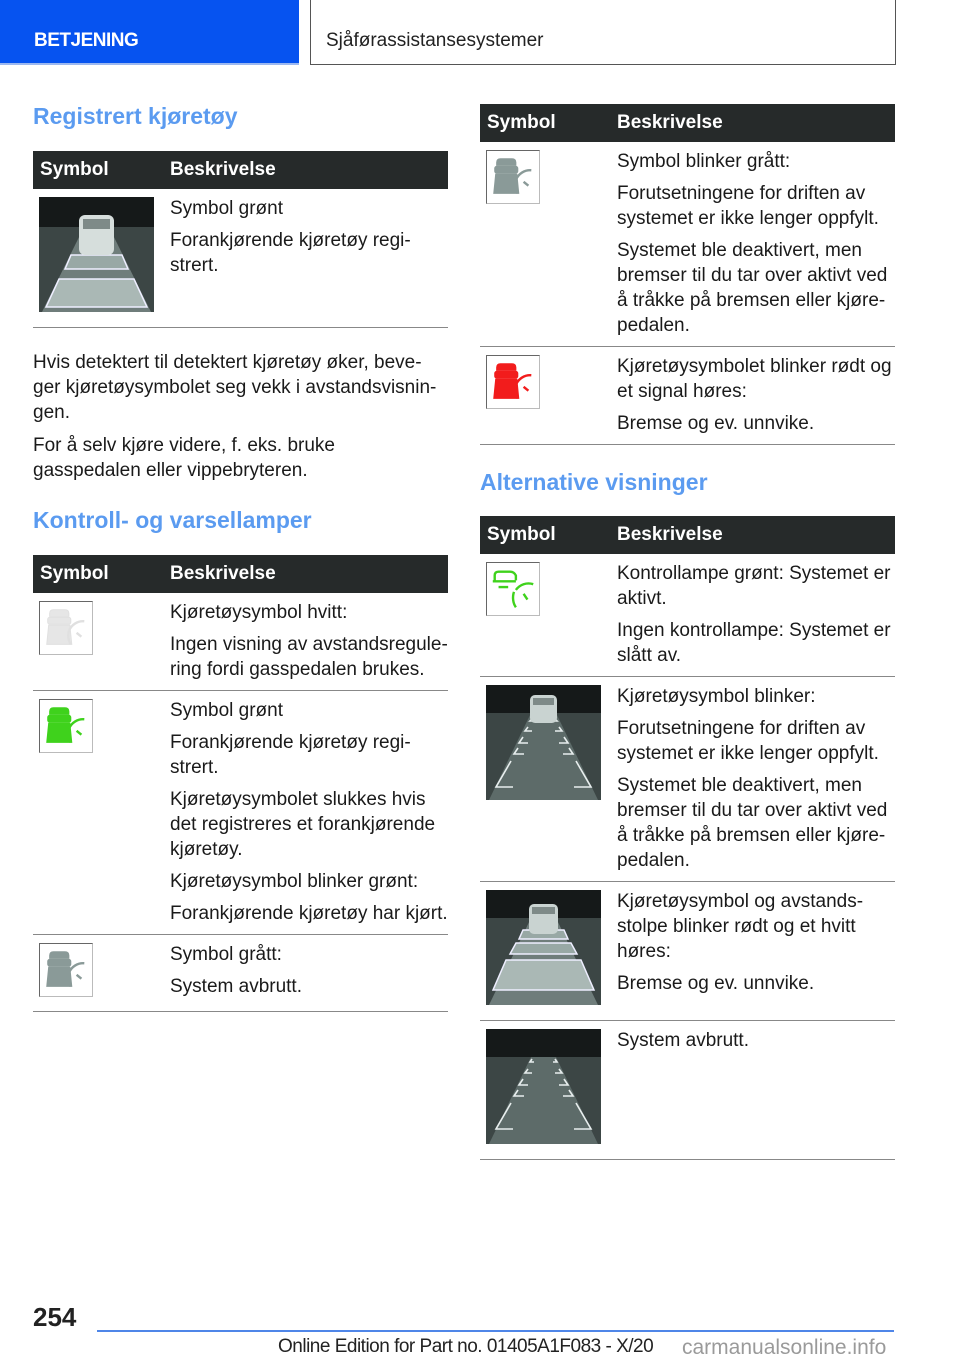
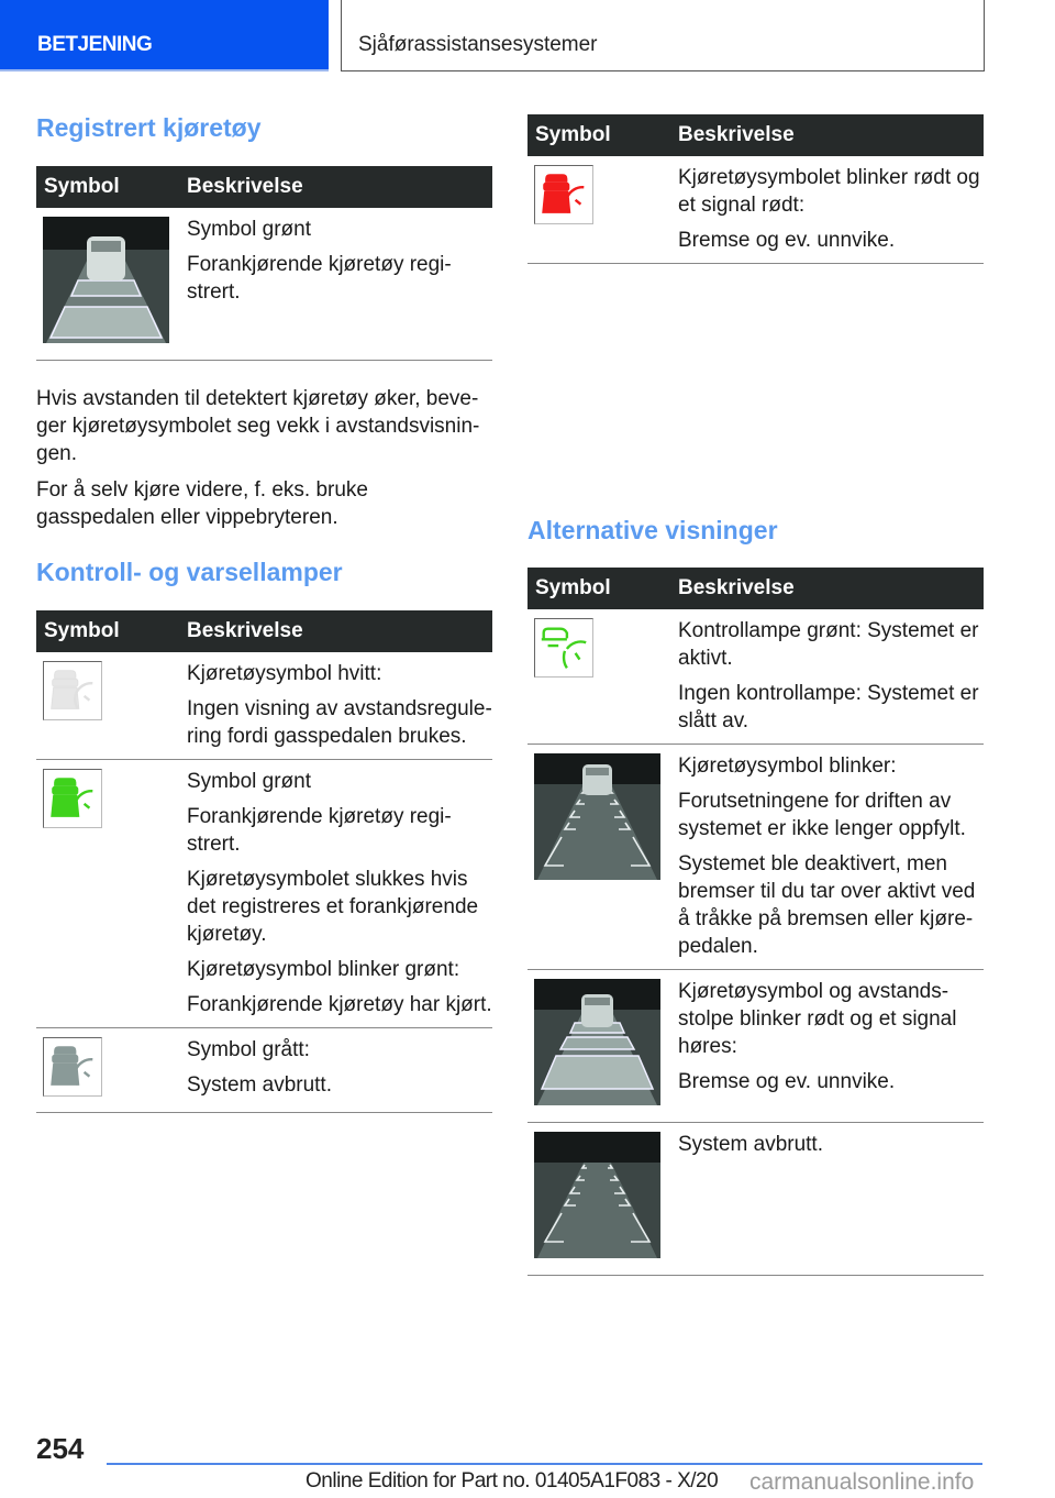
  BETJENING
  Sjåførassistansesystemer
  Registrert kjøretøy
  Symbol	Beskrivelse
  	Symbol grønt Forankjørende kjøretøy regi-strert.
- Hvis detektert til detektert kjøretøy øker, beve-ger kjøretøysymbolet seg vekk i avstandsvisnin-gen.
+ Hvis avstanden til detektert kjøretøy øker, beve-ger kjøretøysymbolet seg vekk i avstandsvisnin-gen.
  For å selv kjøre videre, f. eks. bruke gasspedalen eller vippebryteren.
  Kontroll- og varsellamper
  Symbol	Beskrivelse
  	Kjøretøysymbol hvitt: Ingen visning av avstandsregule-ring fordi gasspedalen brukes.
  	Symbol grønt Forankjørende kjøretøy regi-strert. Kjøretøysymbolet slukkes hvis det registreres et forankjørende kjøretøy. Kjøretøysymbol blinker grønt: Forankjørende kjøretøy har kjørt.
  	Symbol grått: System avbrutt.
  Symbol	Beskrivelse
- 	Symbol blinker grått: Forutsetningene for driften av systemet er ikke lenger oppfylt. Systemet ble deaktivert, men bremser til du tar over aktivt ved å tråkke på bremsen eller kjøre-pedalen.
- 	Kjøretøysymbolet blinker rødt og et signal høres: Bremse og ev. unnvike.
+ 	Kjøretøysymbolet blinker rødt og et signal rødt: Bremse og ev. unnvike.
  Alternative visninger
  Symbol	Beskrivelse
  	Kontrollampe grønt: Systemet er aktivt. Ingen kontrollampe: Systemet er slått av.
  	Kjøretøysymbol blinker: Forutsetningene for driften av systemet er ikke lenger oppfylt. Systemet ble deaktivert, men bremser til du tar over aktivt ved å tråkke på bremsen eller kjøre-pedalen.
- 	Kjøretøysymbol og avstands-stolpe blinker rødt og et hvitt høres: Bremse og ev. unnvike.
+ 	Kjøretøysymbol og avstands-stolpe blinker rødt og et signal høres: Bremse og ev. unnvike.
  	System avbrutt.
  254
  Online Edition for Part no. 01405A1F083 - X/20
  carmanualsonline.info
